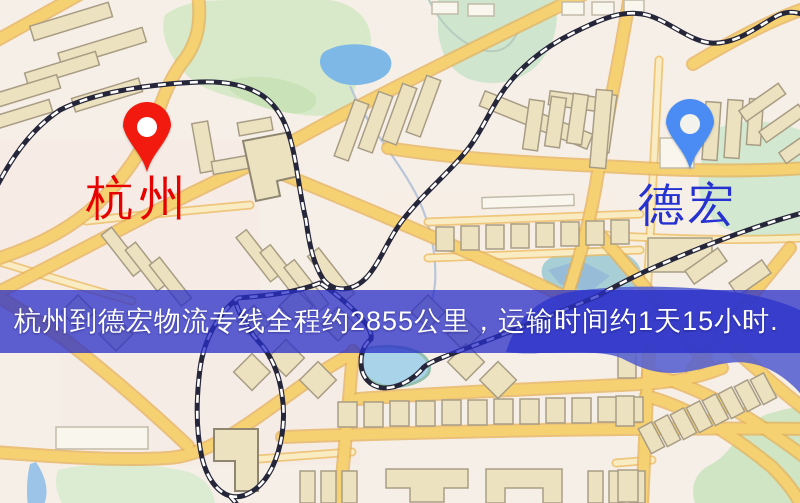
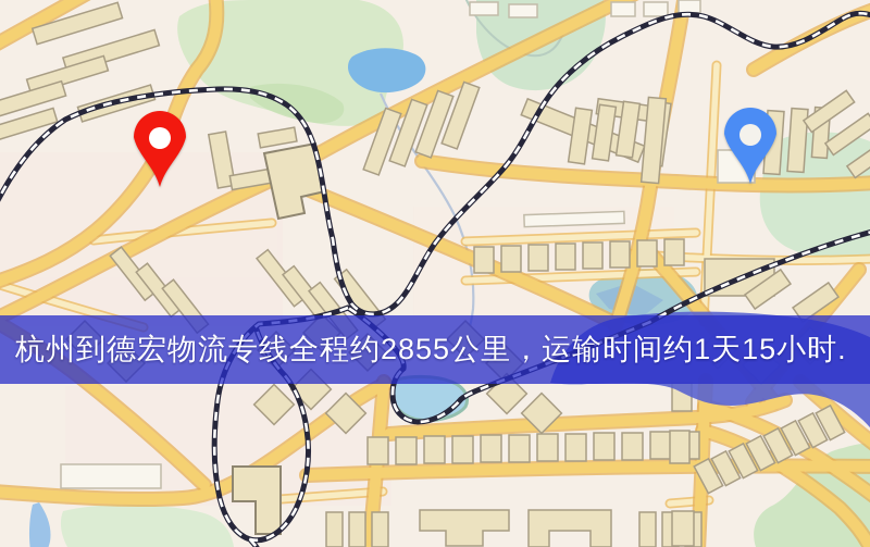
- 杭州
- 德宏
  杭州到德宏物流专线全程约2855公里，运输时间约1天15小时.
